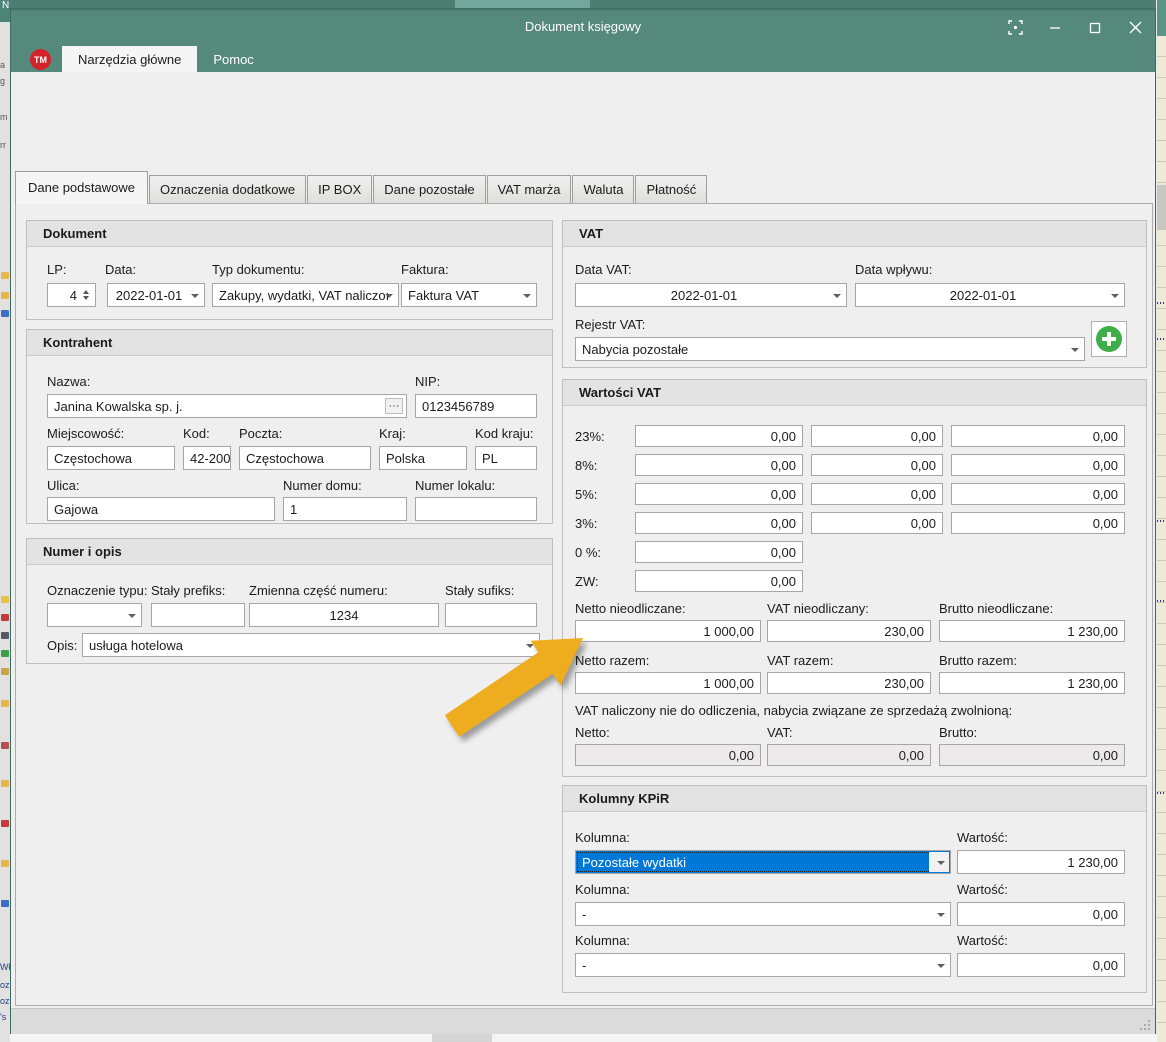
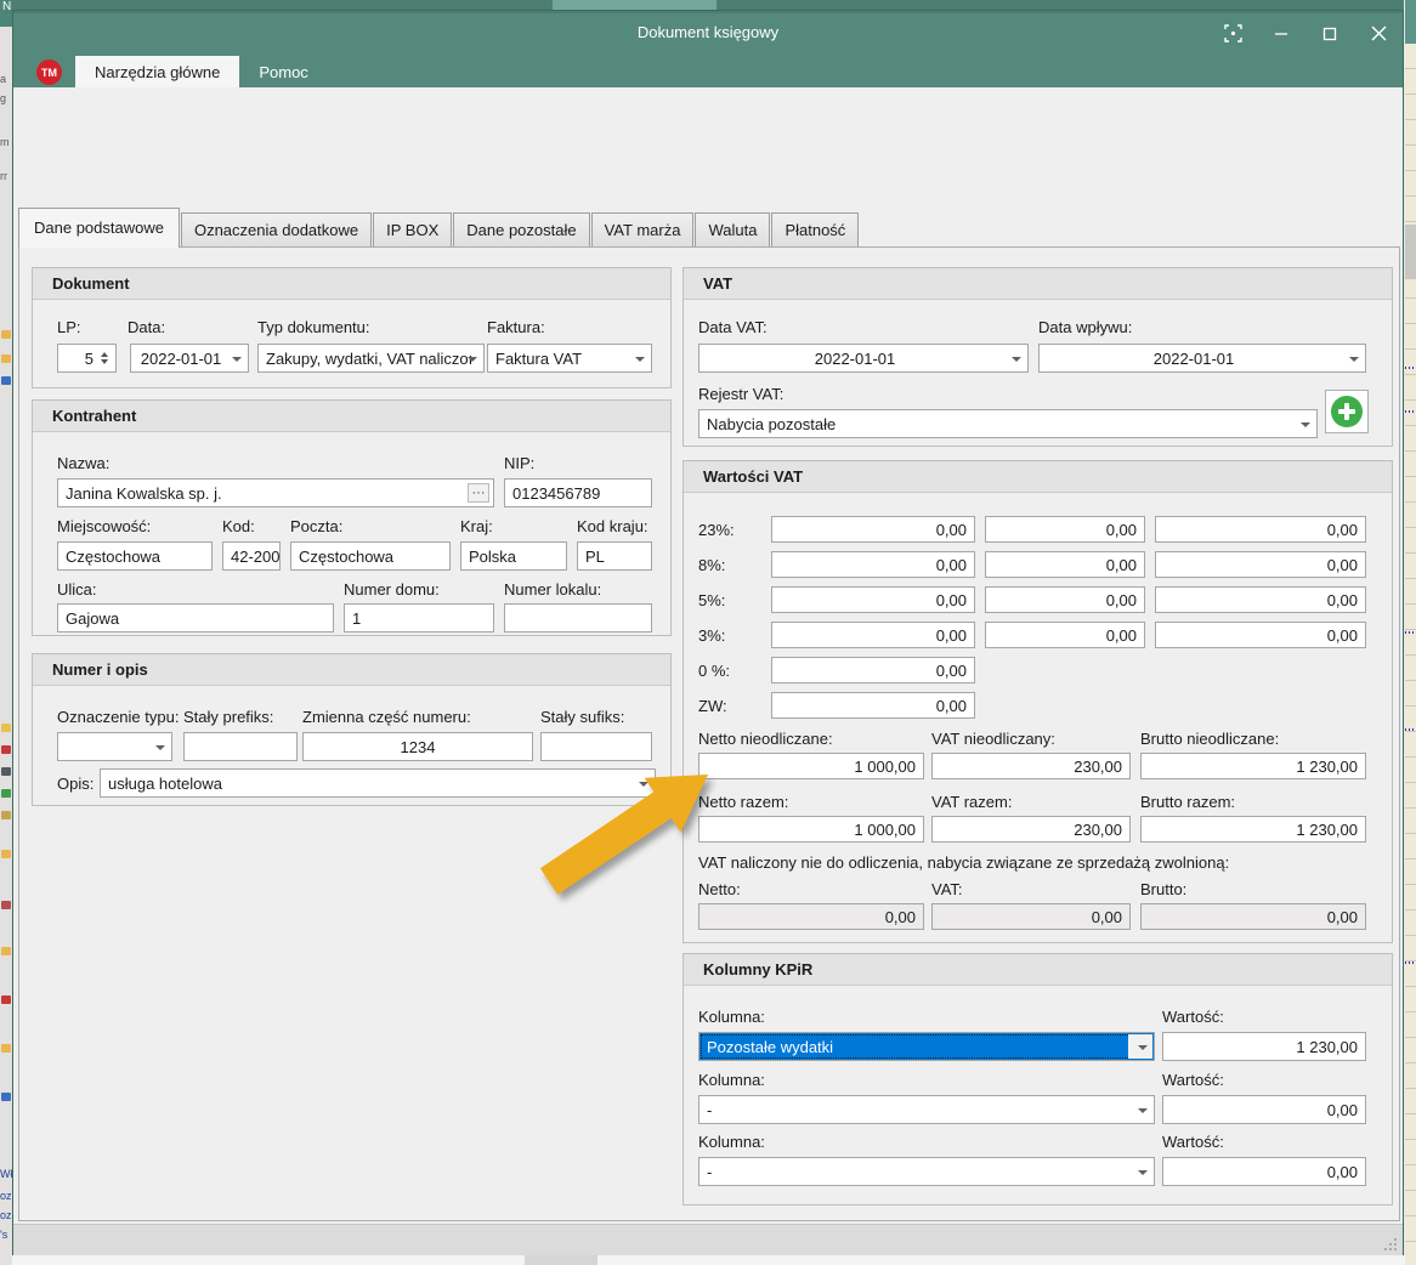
  N
  a
  g
  m
  rr
  oz
  oz
  's
  Dokument księgowy
  TM
  Narzędzia główne
  Pomoc
  Dane podstawowe
  Oznaczenia dodatkowe
  IP BOX
  Dane pozostałe
  VAT marża
  Waluta
  Płatność
  Dokument
  LP:
  Data:
  Typ dokumentu:
  Faktura:
- 4
+ 5
  2022-01-01
  Zakupy, wydatki, VAT naliczoı
  Faktura VAT
  Kontrahent
  Nazwa:
  NIP:
  Janina Kowalska sp. j.
  ···
  0123456789
  Miejscowość:
  Kod:
  Poczta:
  Kraj:
  Kod kraju:
  Częstochowa
  42-200
  Częstochowa
  Polska
  PL
  Ulica:
  Numer domu:
  Numer lokalu:
  Gajowa
  1
  Numer i opis
  Oznaczenie typu:
  Stały prefiks:
  Zmienna część numeru:
  Stały sufiks:
  1234
  Opis:
  usługa hotelowa
  VAT
  Data VAT:
  Data wpływu:
  2022-01-01
  2022-01-01
  Rejestr VAT:
  Nabycia pozostałe
  Wartości VAT
  23%:
  0,00
  0,00
  0,00
  8%:
  0,00
  0,00
  0,00
  5%:
  0,00
  0,00
  0,00
  3%:
  0,00
  0,00
  0,00
  0 %:
  0,00
  ZW:
  0,00
  Netto nieodliczane:
  VAT nieodliczany:
  Brutto nieodliczane:
  1 000,00
  230,00
  1 230,00
  Netto razem:
  VAT razem:
  Brutto razem:
  1 000,00
  230,00
  1 230,00
  VAT naliczony nie do odliczenia, nabycia związane ze sprzedażą zwolnioną:
  Netto:
  VAT:
  Brutto:
  0,00
  0,00
  0,00
  Kolumny KPiR
  Kolumna:
  Wartość:
  Pozostałe wydatki
  1 230,00
  Kolumna:
  Wartość:
  -
  0,00
  Kolumna:
  Wartość:
  -
  0,00
